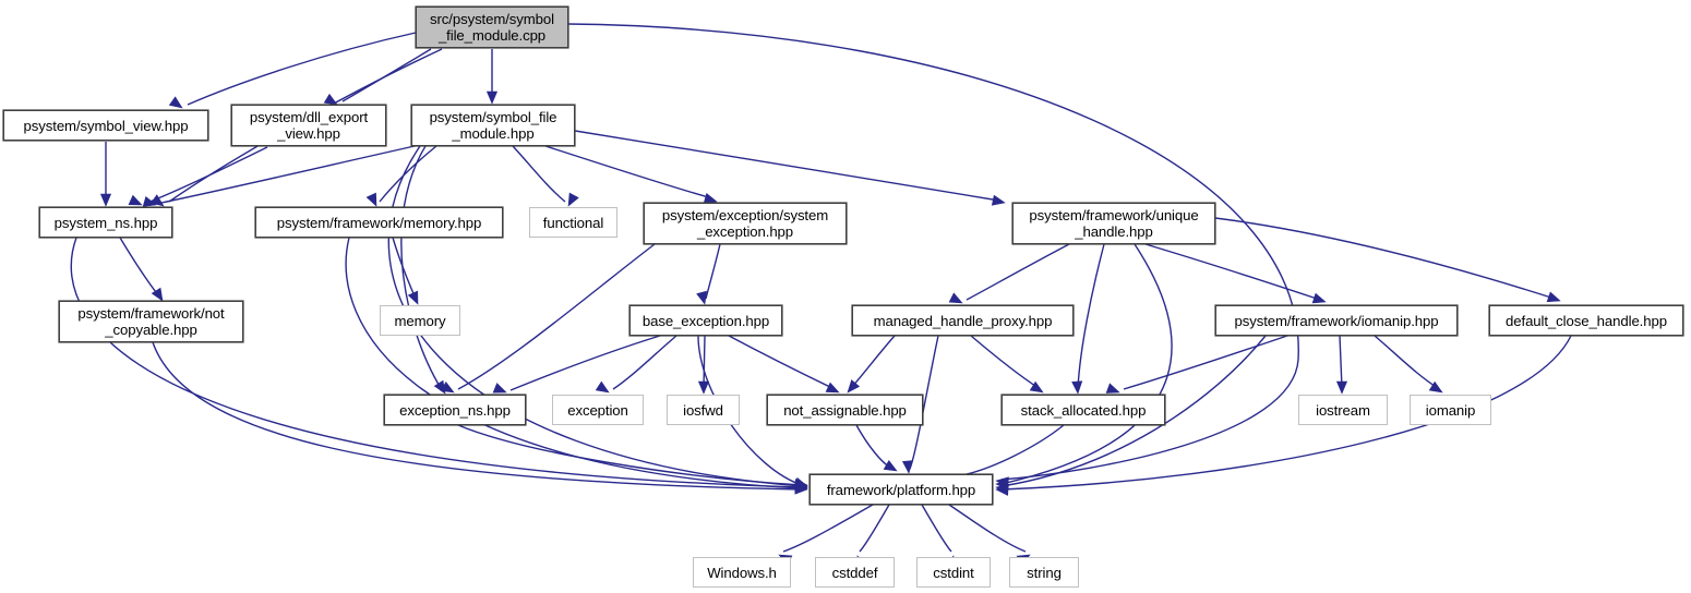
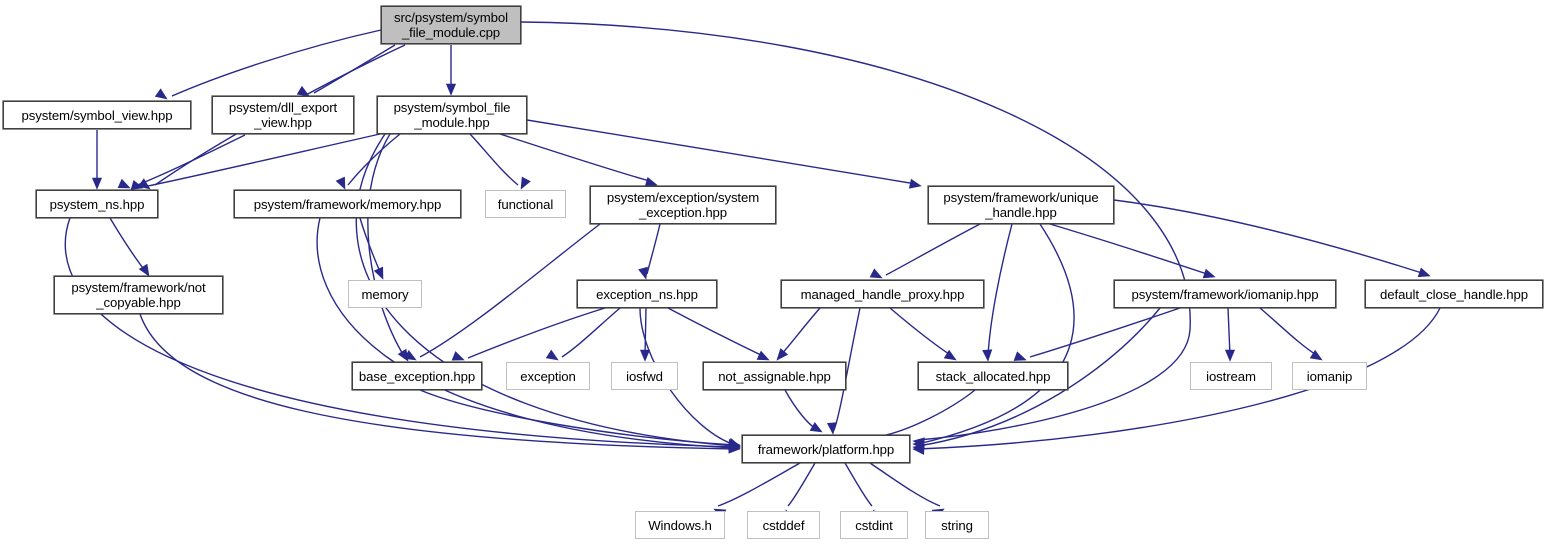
  src/psystem/symbol
  _file_module.cpp
  psystem/symbol_view.hpp
  psystem/dll_export
  _view.hpp
  psystem/symbol_file
  _module.hpp
  psystem_ns.hpp
  psystem/framework/memory.hpp
  functional
  psystem/exception/system
  _exception.hpp
  psystem/framework/unique
  _handle.hpp
  psystem/framework/not
  _copyable.hpp
  memory
- base_exception.hpp
+ exception_ns.hpp
  managed_handle_proxy.hpp
  psystem/framework/iomanip.hpp
  default_close_handle.hpp
- exception_ns.hpp
+ base_exception.hpp
  exception
  iosfwd
  not_assignable.hpp
  stack_allocated.hpp
  iostream
  iomanip
  framework/platform.hpp
  Windows.h
  cstddef
  cstdint
  string
